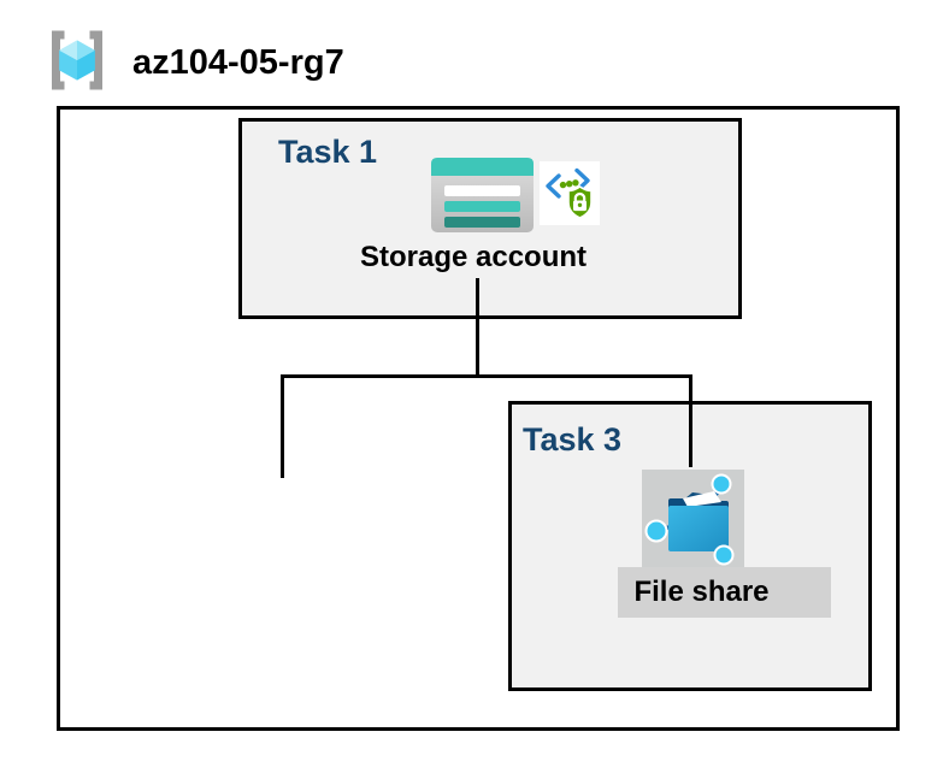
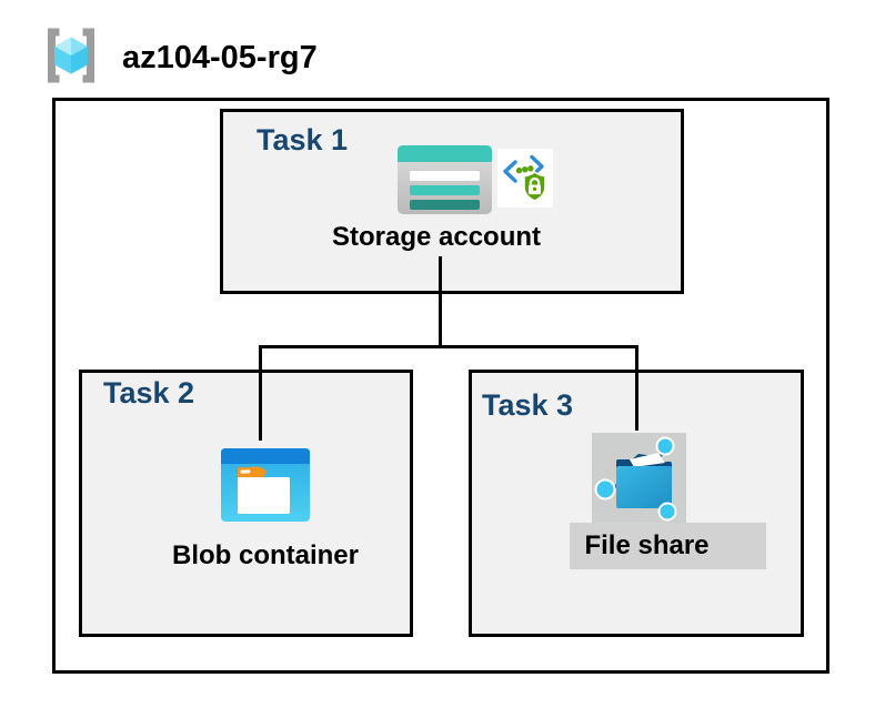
  az104-05-rg7
  Task 1
  Storage account
+ Task 2
+ Blob container
  Task 3
  File share
